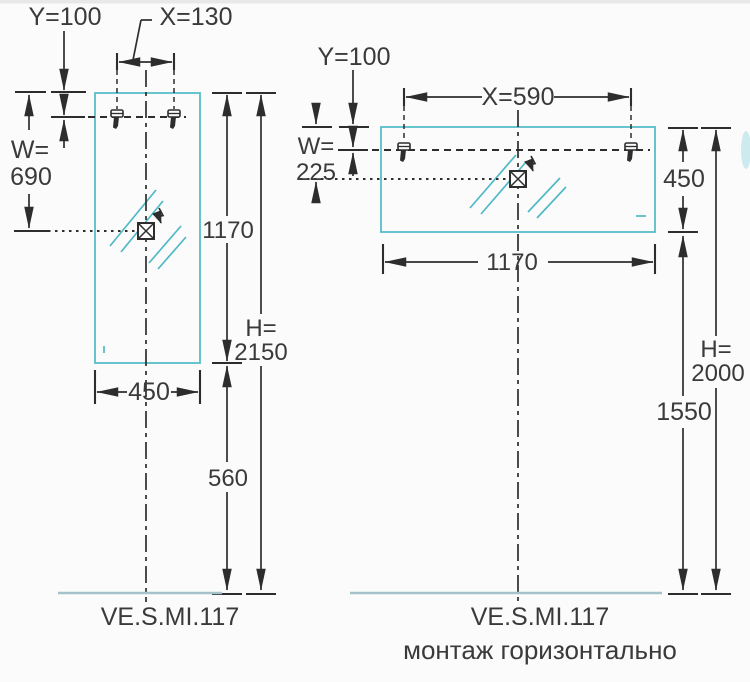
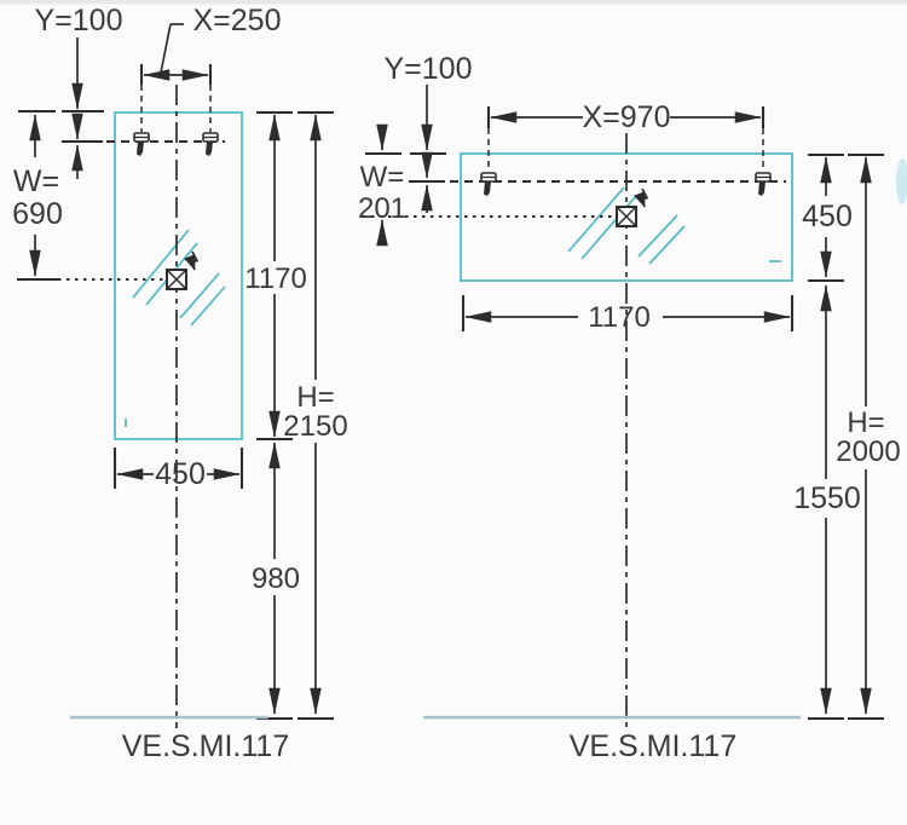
  Y=100
- X=130
+ X=250
  W=
  690
  1170
  H=
  2150
- 560
+ 980
  450
  VE.S.MI.117
  Y=100
- X=590
+ X=970
  W=
- 225
+ 201
  450
  1170
  H=
  2000
  1550
  VE.S.MI.117
- монтаж горизонтально
